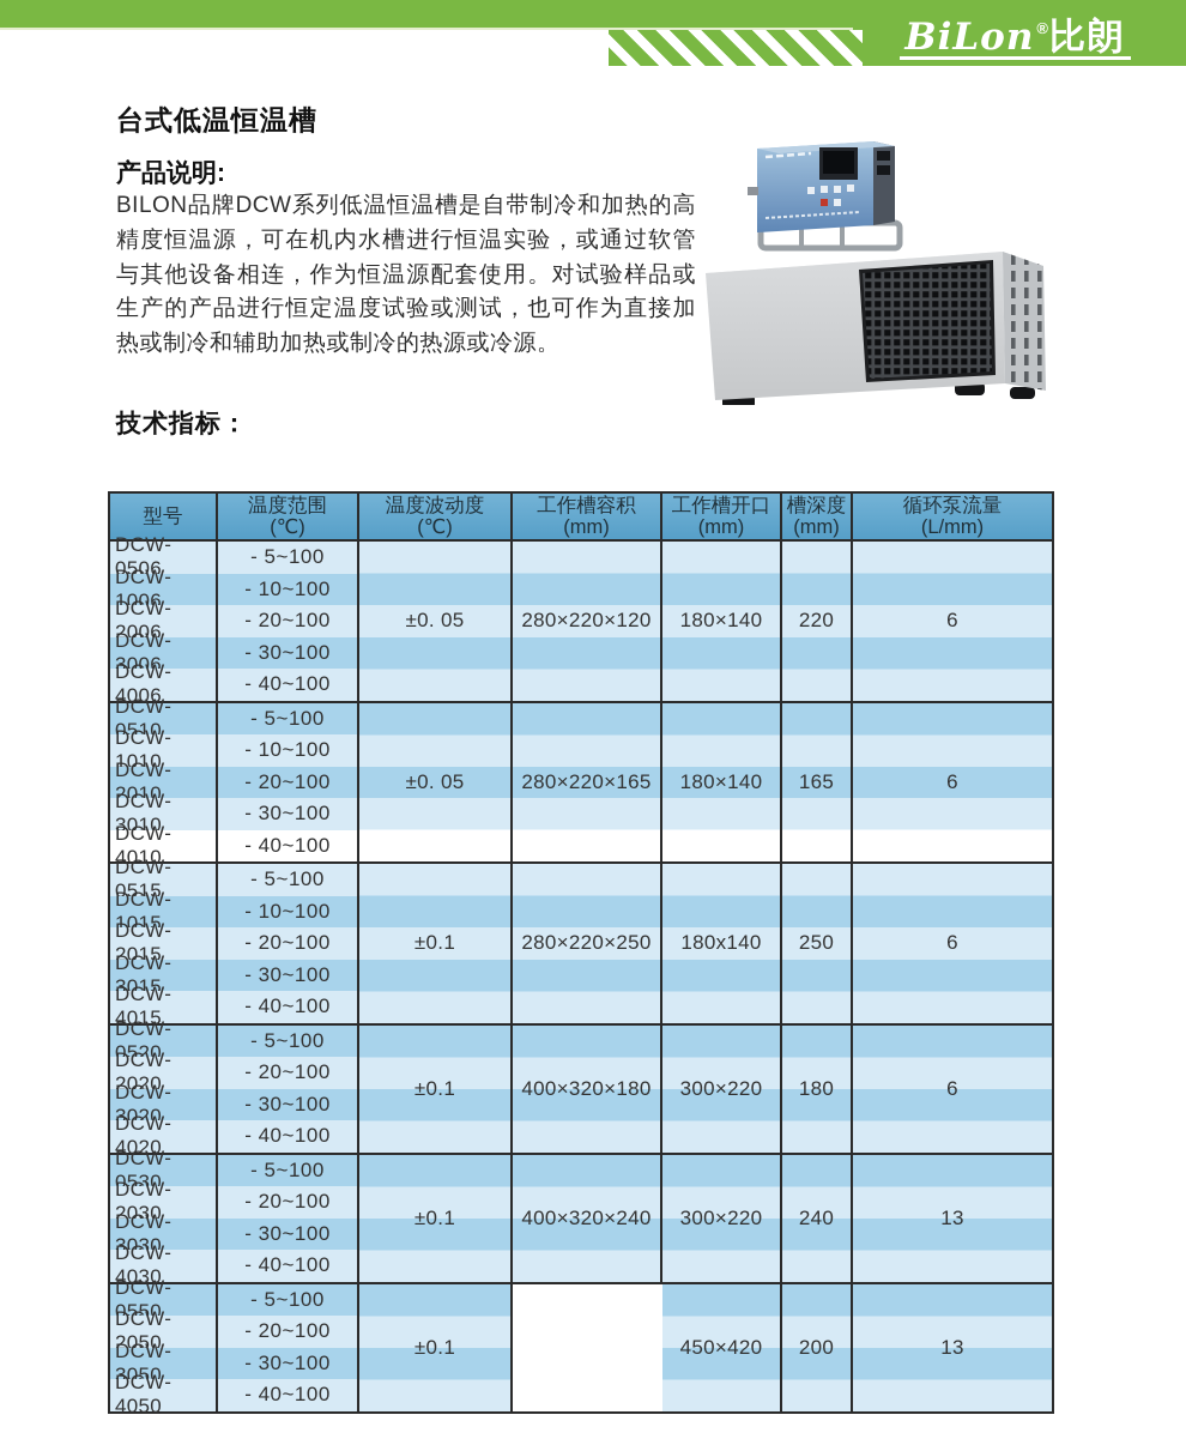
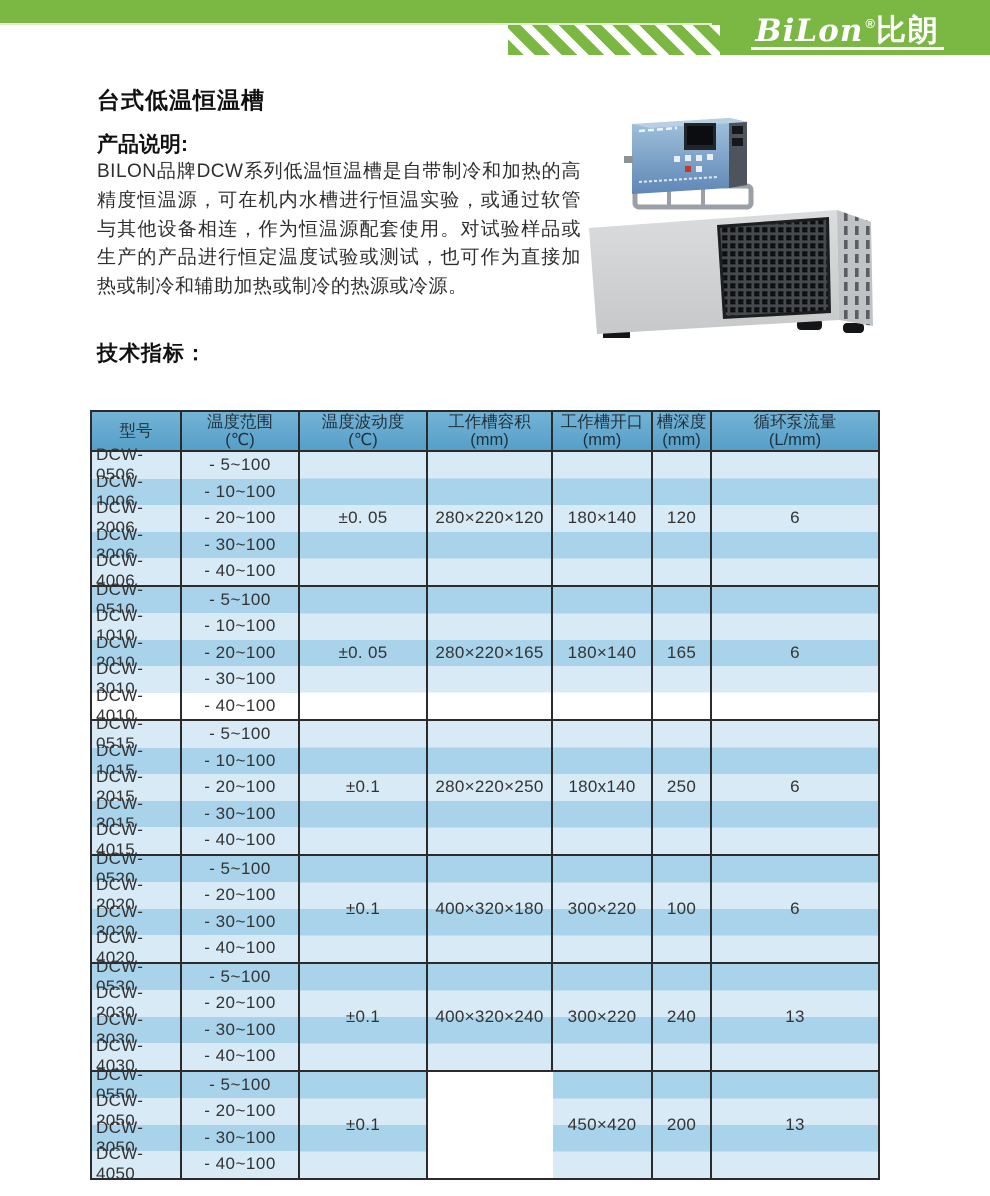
  BiLon
  ®
  比朗
  台式低温恒温槽
  产品说明:
  BILON品牌DCW系列低温恒温槽是自带制冷和加热的高精度恒温源，可在机内水槽进行恒温实验，或通过软管与其他设备相连，作为恒温源配套使用。对试验样品或生产的产品进行恒定温度试验或测试，也可作为直接加热或制冷和辅助加热或制冷的热源或冷源。
  技术指标：
  型号
  温度范围
  (℃)
  温度波动度
  (℃)
  工作槽容积
  (mm)
  工作槽开口
  (mm)
  槽深度
  (mm)
  循环泵流量
  (L/mm)
  DCW-0506
  - 5~100
  DCW-1006
  - 10~100
  DCW-2006
  - 20~100
  DCW-3006
  - 30~100
  DCW-4006
  - 40~100
  ±0. 05
  280×220×120
  180×140
- 220
+ 120
  6
  DCW-0510
  - 5~100
  DCW-1010
  - 10~100
  DCW-2010
  - 20~100
  DCW-3010
  - 30~100
  DCW-4010
  - 40~100
  ±0. 05
  280×220×165
  180×140
  165
  6
  DCW-0515
  - 5~100
  DCW-1015
  - 10~100
  DCW-2015
  - 20~100
  DCW-3015
  - 30~100
  DCW-4015
  - 40~100
  ±0.1
  280×220×250
  180x140
  250
  6
  DCW-0520
  - 5~100
  DCW-2020
  - 20~100
  DCW-3020
  - 30~100
  DCW-4020
  - 40~100
  ±0.1
  400×320×180
  300×220
- 180
+ 100
  6
  DCW-0530
  - 5~100
  DCW-2030
  - 20~100
  DCW-3030
  - 30~100
  DCW-4030
  - 40~100
  ±0.1
  400×320×240
  300×220
  240
  13
  DCW-0550
  - 5~100
  DCW-2050
  - 20~100
  DCW-3050
  - 30~100
  DCW-4050
  - 40~100
  ±0.1
  450×420
  200
  13
